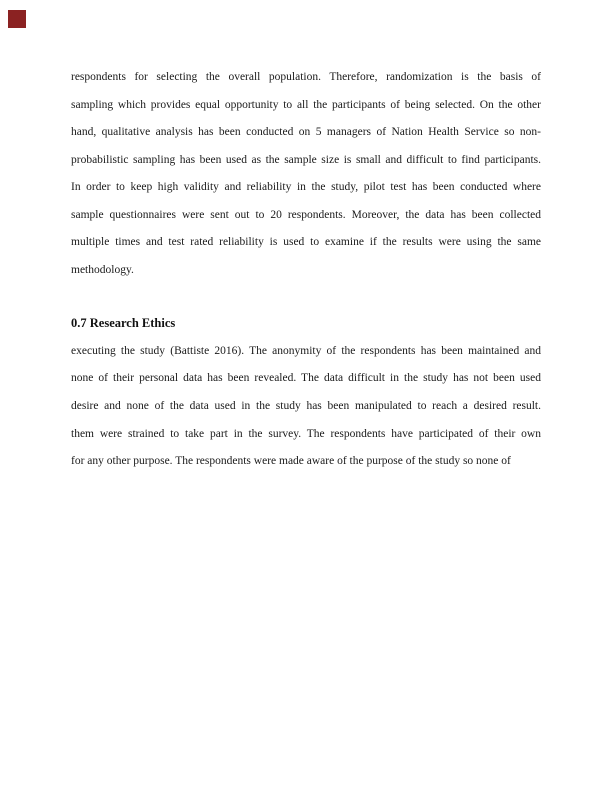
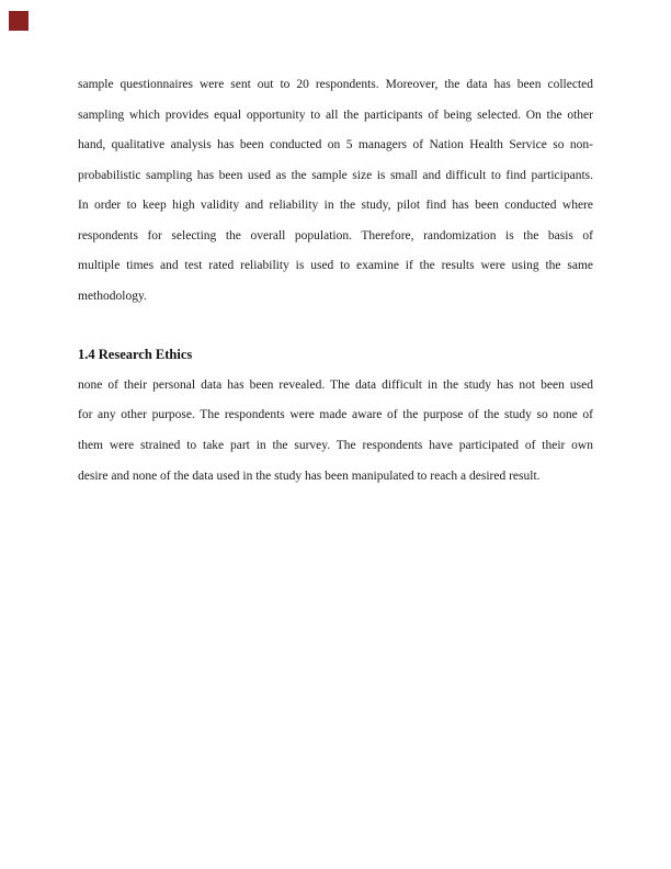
- respondents for selecting the overall population. Therefore, randomization is the basis of
+ sample questionnaires were sent out to 20 respondents. Moreover, the data has been collected
  sampling which provides equal opportunity to all the participants of being selected. On the other
  hand, qualitative analysis has been conducted on 5 managers of Nation Health Service so non-
  probabilistic sampling has been used as the sample size is small and difficult to find participants.
- In order to keep high validity and reliability in the study, pilot test has been conducted where
+ In order to keep high validity and reliability in the study, pilot find has been conducted where
- sample questionnaires were sent out to 20 respondents. Moreover, the data has been collected
+ respondents for selecting the overall population. Therefore, randomization is the basis of
  multiple times and test rated reliability is used to examine if the results were using the same
  methodology.
- 0.7 Research Ethics
+ 1.4 Research Ethics
- executing the study (Battiste 2016). The anonymity of the respondents has been maintained and
  none of their personal data has been revealed. The data difficult in the study has not been used
- desire and none of the data used in the study has been manipulated to reach a desired result.
+ for any other purpose. The respondents were made aware of the purpose of the study so none of
  them were strained to take part in the survey. The respondents have participated of their own
- for any other purpose. The respondents were made aware of the purpose of the study so none of
+ desire and none of the data used in the study has been manipulated to reach a desired result.
